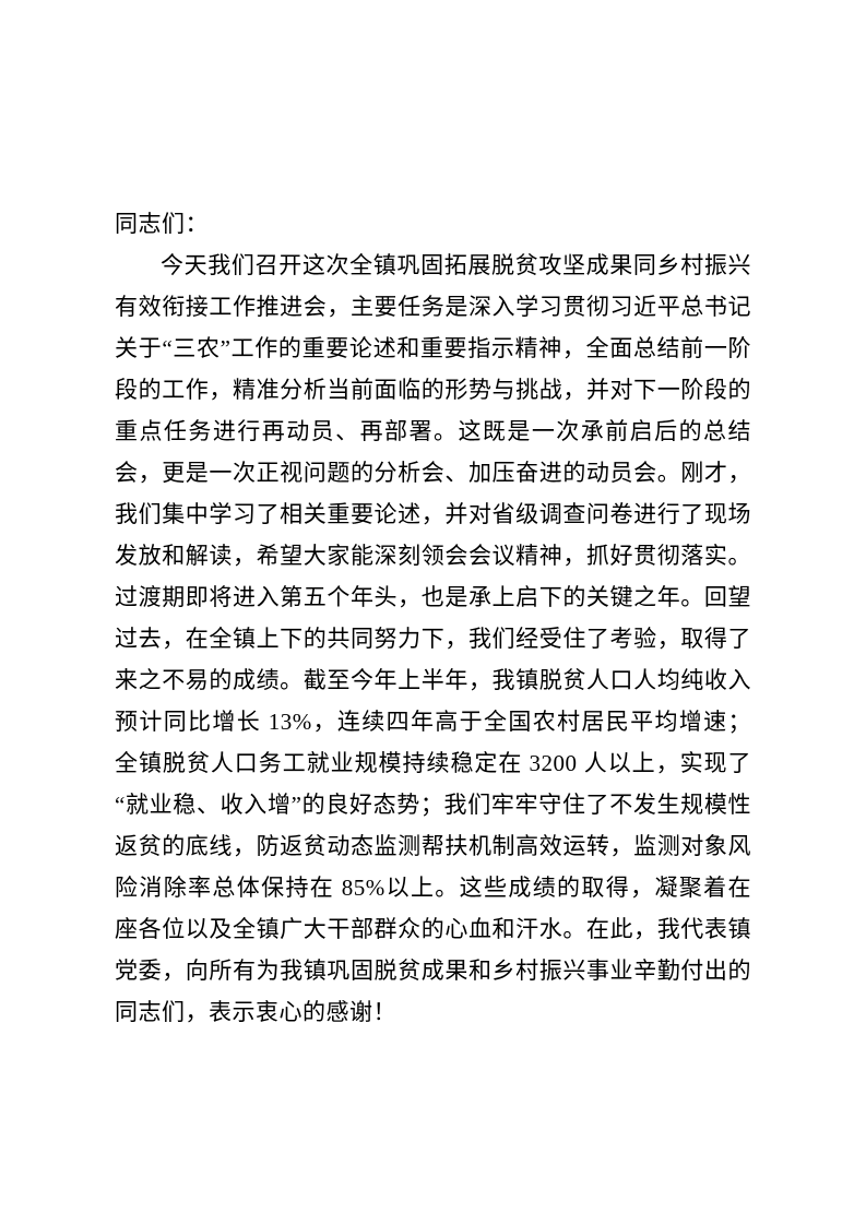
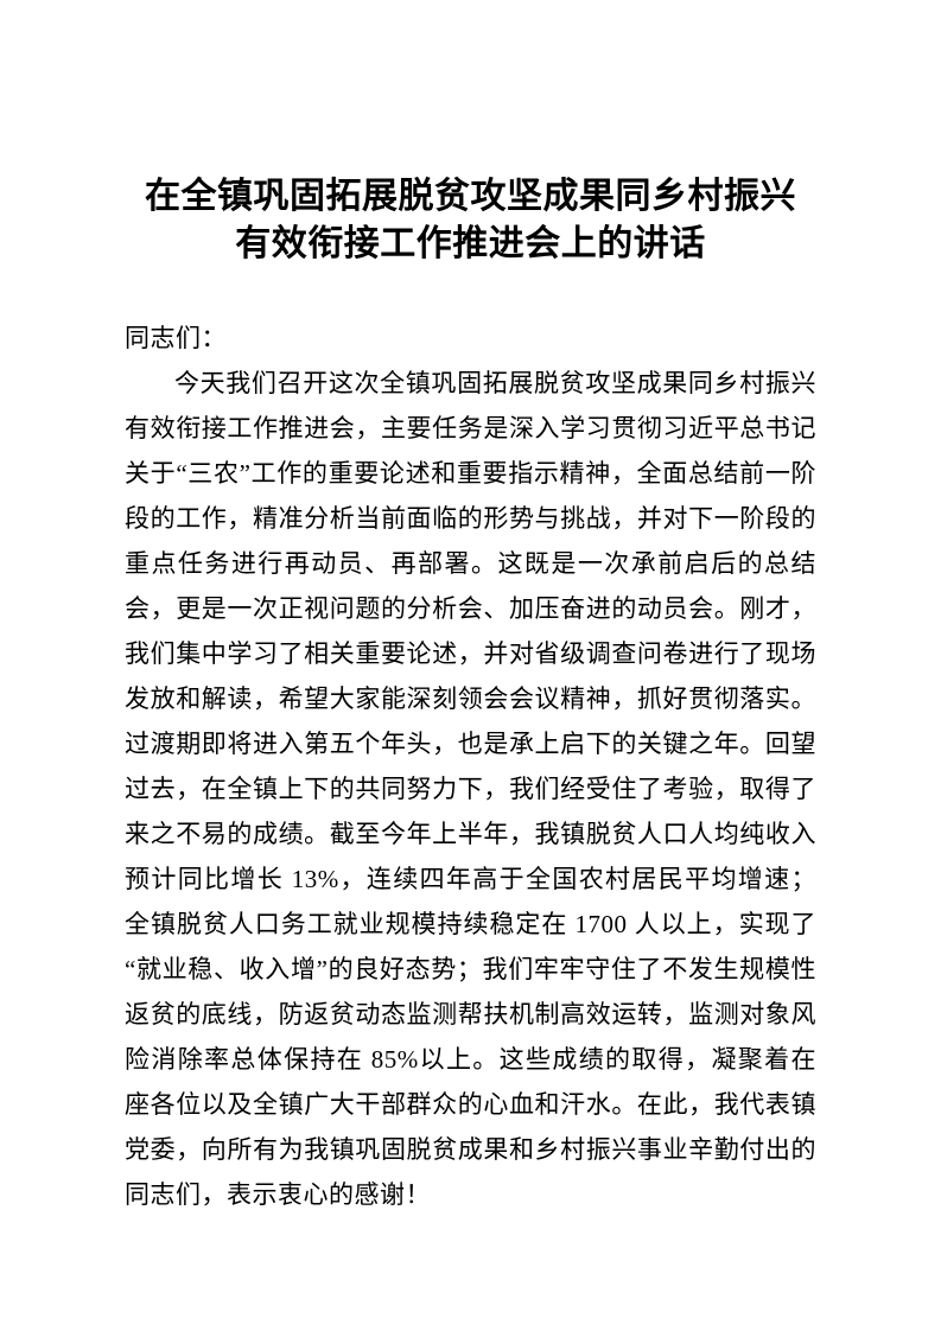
+ 在全镇巩固拓展脱贫攻坚成果同乡村振兴
+ 有效衔接工作推进会上的讲话
  同志们：
- 今天我们召开这次全镇巩固拓展脱贫攻坚成果同乡村振兴有效衔接工作推进会，主要任务是深入学习贯彻习近平总书记关于“三农”工作的重要论述和重要指示精神，全面总结前一阶段的工作，精准分析当前面临的形势与挑战，并对下一阶段的重点任务进行再动员、再部署。这既是一次承前启后的总结会，更是一次正视问题的分析会、加压奋进的动员会。刚才，我们集中学习了相关重要论述，并对省级调查问卷进行了现场发放和解读，希望大家能深刻领会会议精神，抓好贯彻落实。过渡期即将进入第五个年头，也是承上启下的关键之年。回望过去，在全镇上下的共同努力下，我们经受住了考验，取得了来之不易的成绩。截至今年上半年，我镇脱贫人口人均纯收入预计同比增长 13%，连续四年高于全国农村居民平均增速；全镇脱贫人口务工就业规模持续稳定在 3200 人以上，实现了“就业稳、收入增”的良好态势；我们牢牢守住了不发生规模性返贫的底线，防返贫动态监测帮扶机制高效运转，监测对象风险消除率总体保持在 85%以上。这些成绩的取得，凝聚着在座各位以及全镇广大干部群众的心血和汗水。在此，我代表镇党委，向所有为我镇巩固脱贫成果和乡村振兴事业辛勤付出的同志们，表示衷心的感谢！
+ 今天我们召开这次全镇巩固拓展脱贫攻坚成果同乡村振兴有效衔接工作推进会，主要任务是深入学习贯彻习近平总书记关于“三农”工作的重要论述和重要指示精神，全面总结前一阶段的工作，精准分析当前面临的形势与挑战，并对下一阶段的重点任务进行再动员、再部署。这既是一次承前启后的总结会，更是一次正视问题的分析会、加压奋进的动员会。刚才，我们集中学习了相关重要论述，并对省级调查问卷进行了现场发放和解读，希望大家能深刻领会会议精神，抓好贯彻落实。过渡期即将进入第五个年头，也是承上启下的关键之年。回望过去，在全镇上下的共同努力下，我们经受住了考验，取得了来之不易的成绩。截至今年上半年，我镇脱贫人口人均纯收入预计同比增长 13%，连续四年高于全国农村居民平均增速；全镇脱贫人口务工就业规模持续稳定在 1700 人以上，实现了“就业稳、收入增”的良好态势；我们牢牢守住了不发生规模性返贫的底线，防返贫动态监测帮扶机制高效运转，监测对象风险消除率总体保持在 85%以上。这些成绩的取得，凝聚着在座各位以及全镇广大干部群众的心血和汗水。在此，我代表镇党委，向所有为我镇巩固脱贫成果和乡村振兴事业辛勤付出的同志们，表示衷心的感谢！
